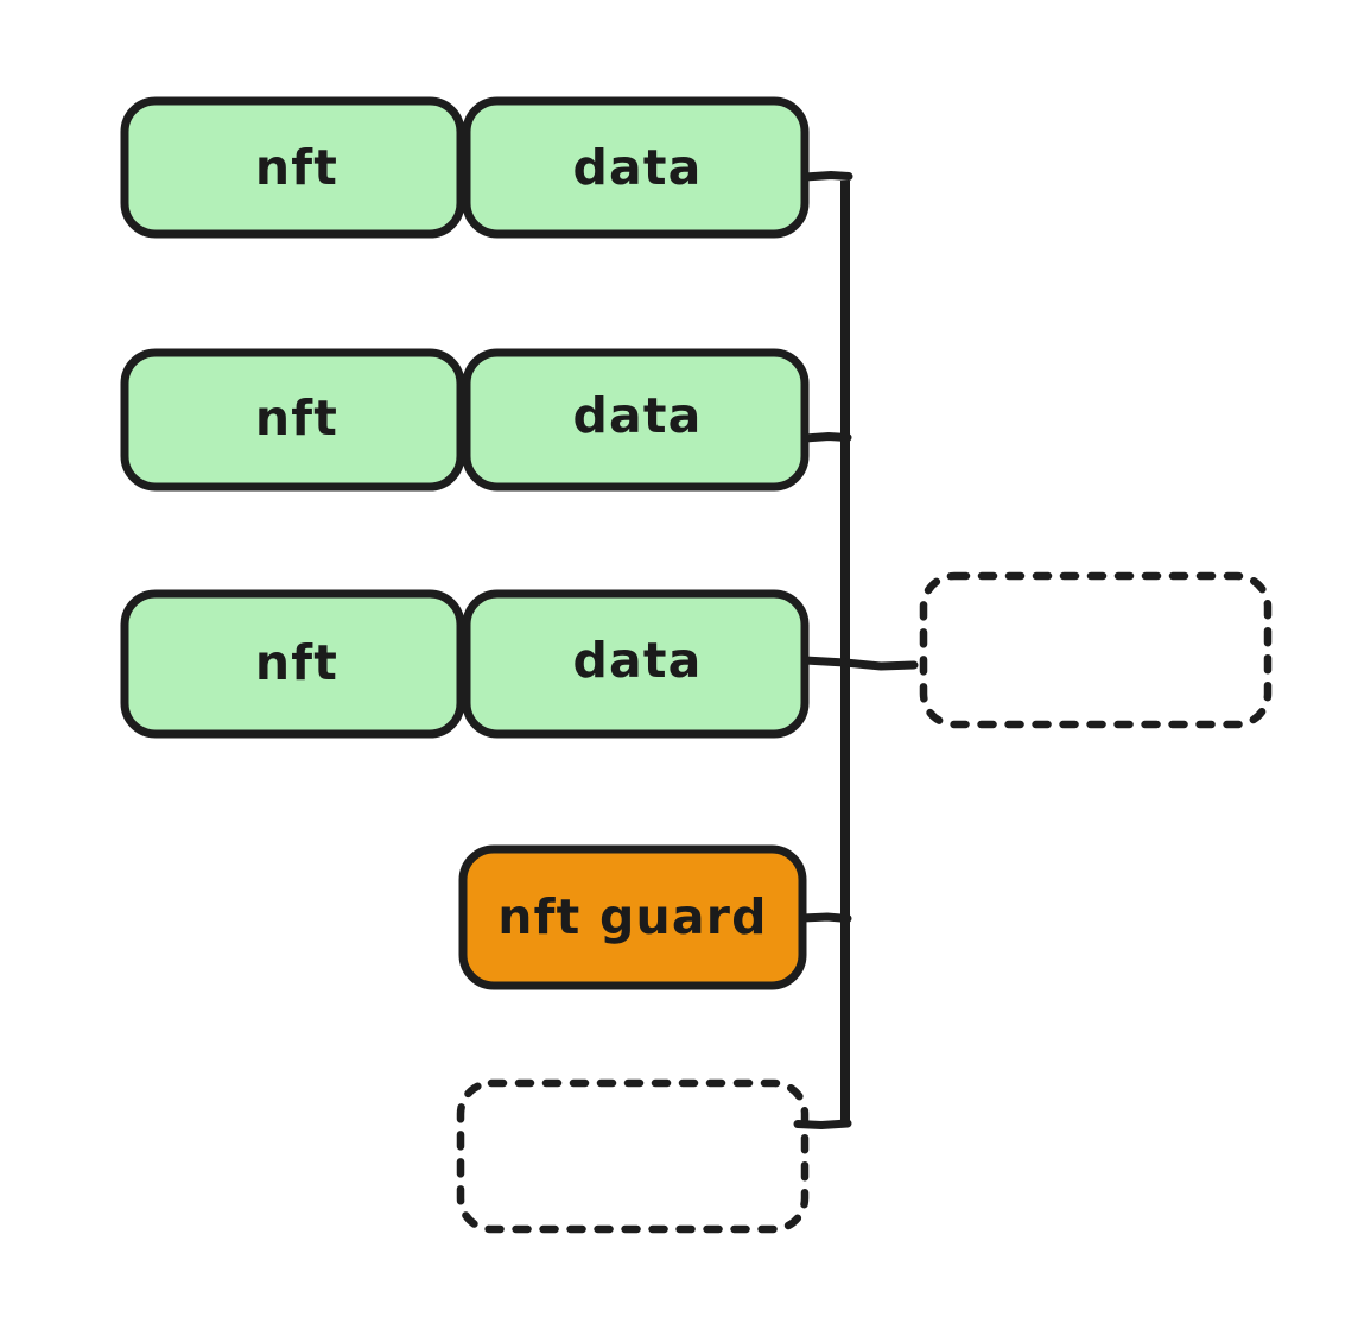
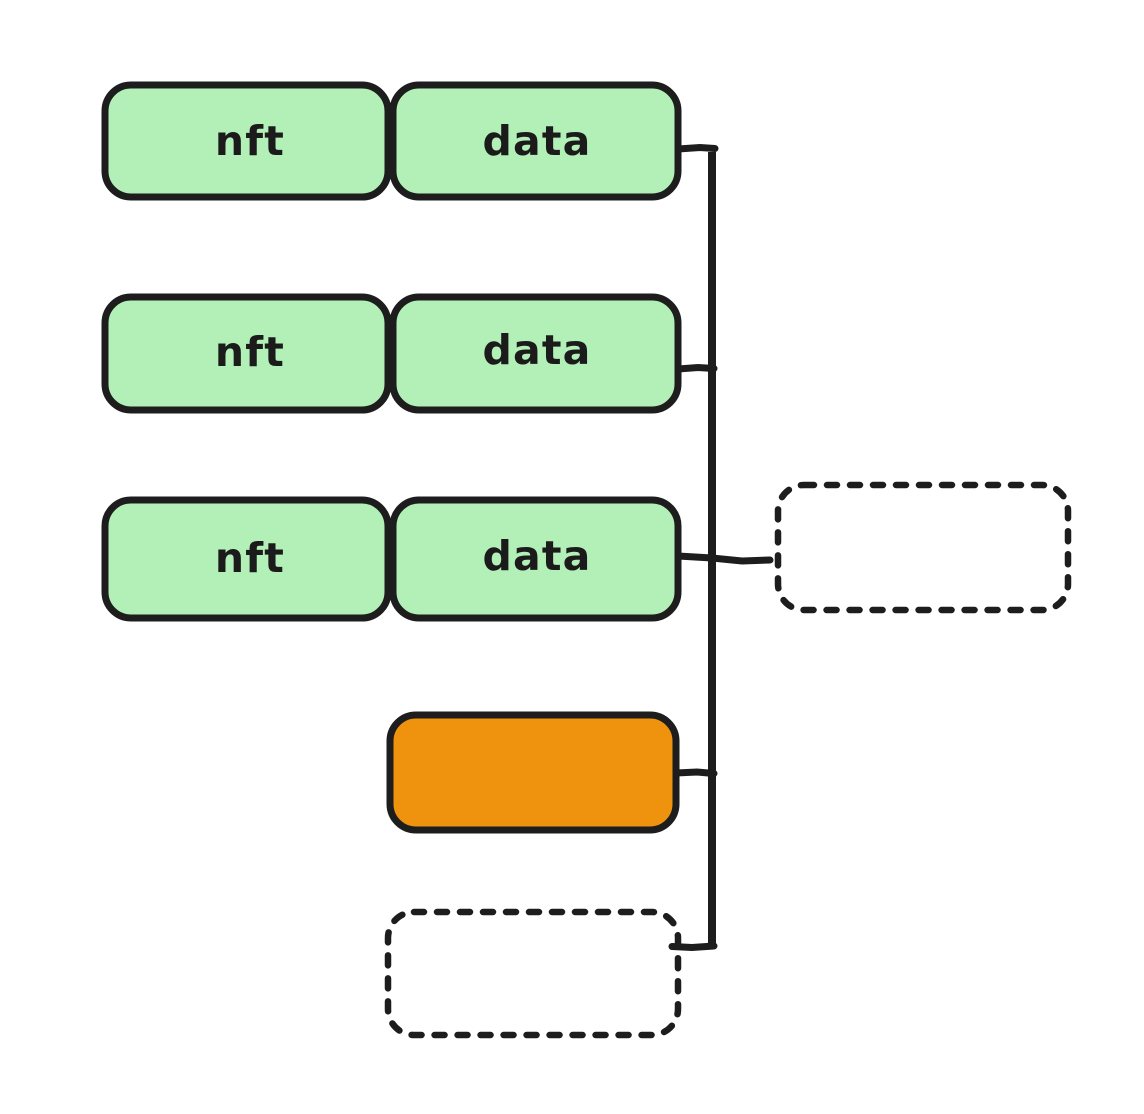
  nft
  data
  nft
  data
  nft
  data
- nft guard
